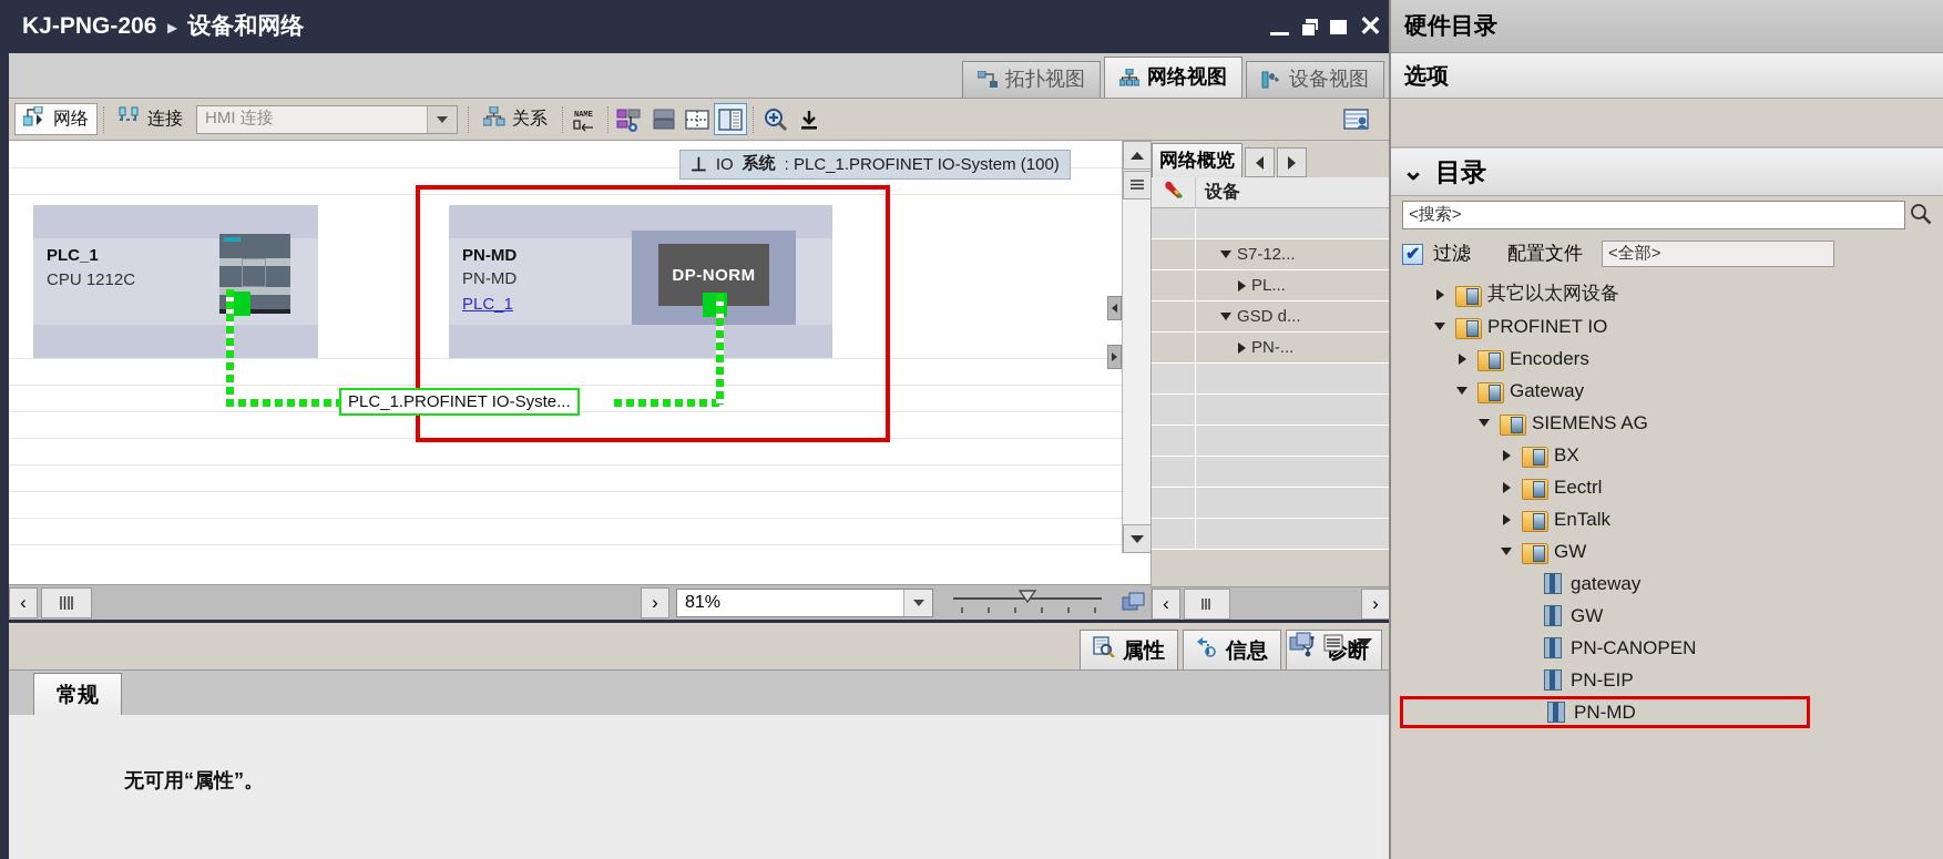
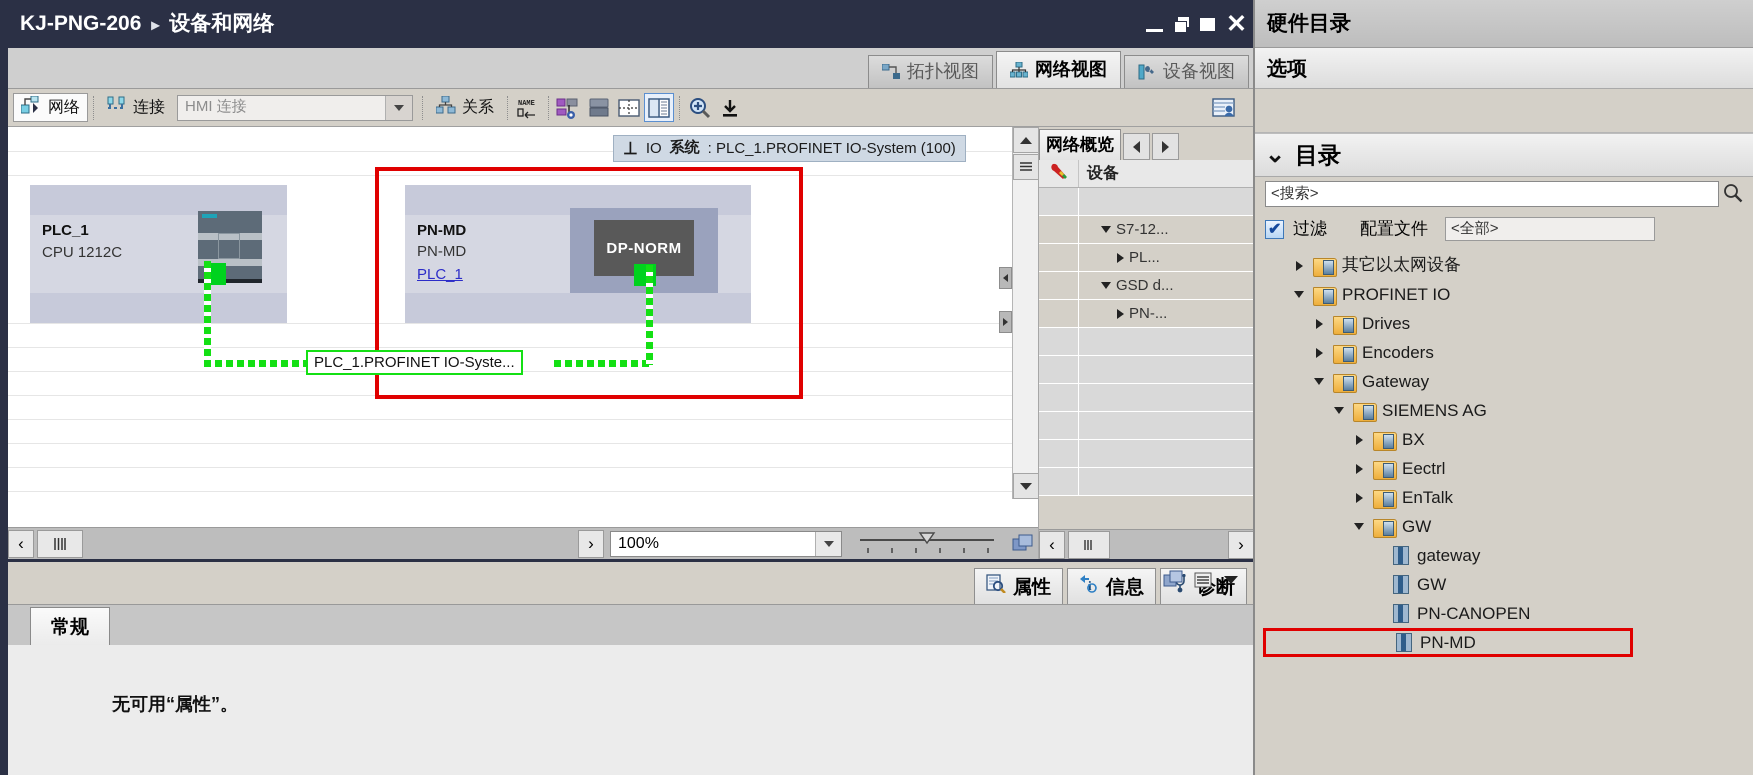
  KJ-PNG-206 ▸ 设备和网络
  ✕
  拓扑视图
  网络视图
  设备视图
  网络
  连接
  HMI 连接
  关系
  NAME
  ⊥
  IO
  系统
  : PLC_1.PROFINET IO-System (100)
  PLC_1
  CPU 1212C
  PN-MD
  PN-MD
  PLC_1
  DP-NORM
  PLC_1.PROFINET IO-Syste...
  ‹
  ›
- 81%
+ 100%
  网络概览
  设备
  S7-12...
  PL...
  GSD d...
  PN-...
  ‹
  ›
  属性
  信息
  常规
  无可用“属性”。
  硬件目录
  选项
  ⌄
  目录
  <搜索>
  过滤
  配置文件
  <全部>
  其它以太网设备
  PROFINET IO
+ Drives
  Encoders
  Gateway
  SIEMENS AG
  BX
  Eectrl
  EnTalk
  GW
  gateway
  GW
  PN-CANOPEN
- PN-EIP
  PN-MD
